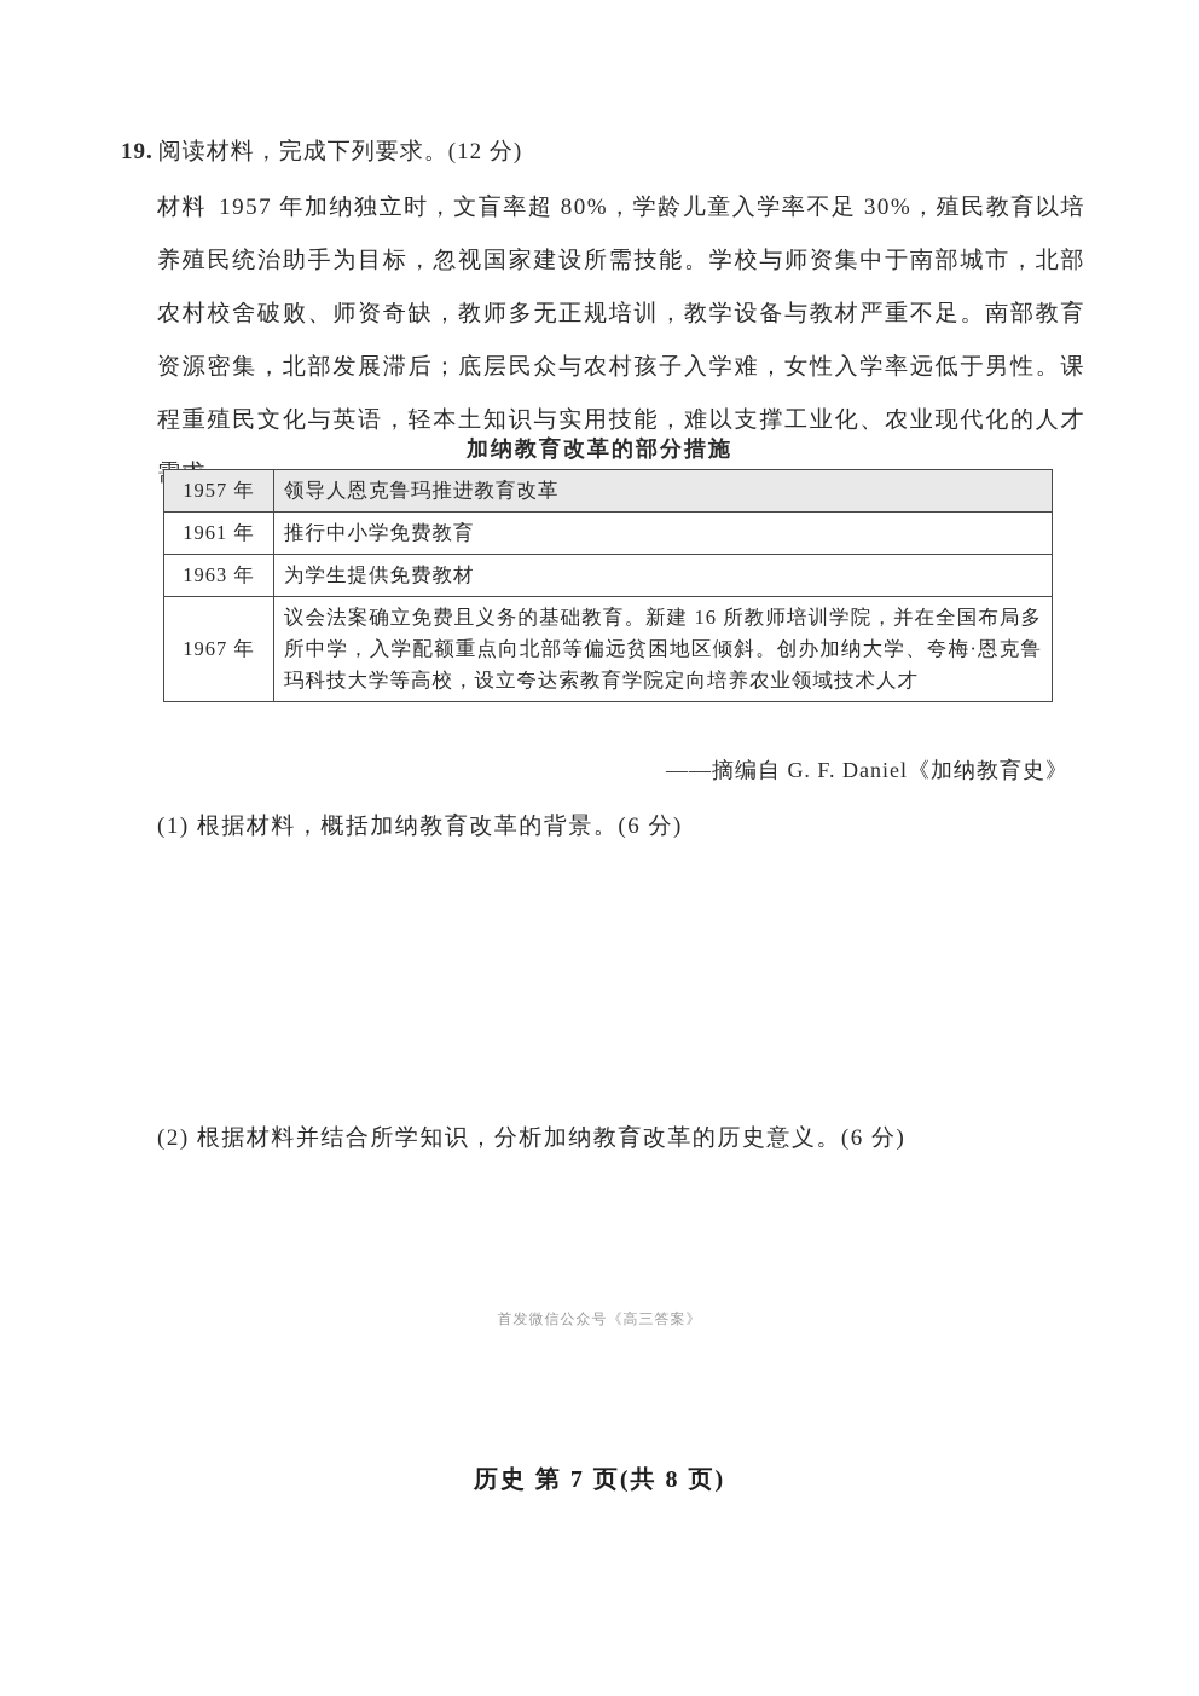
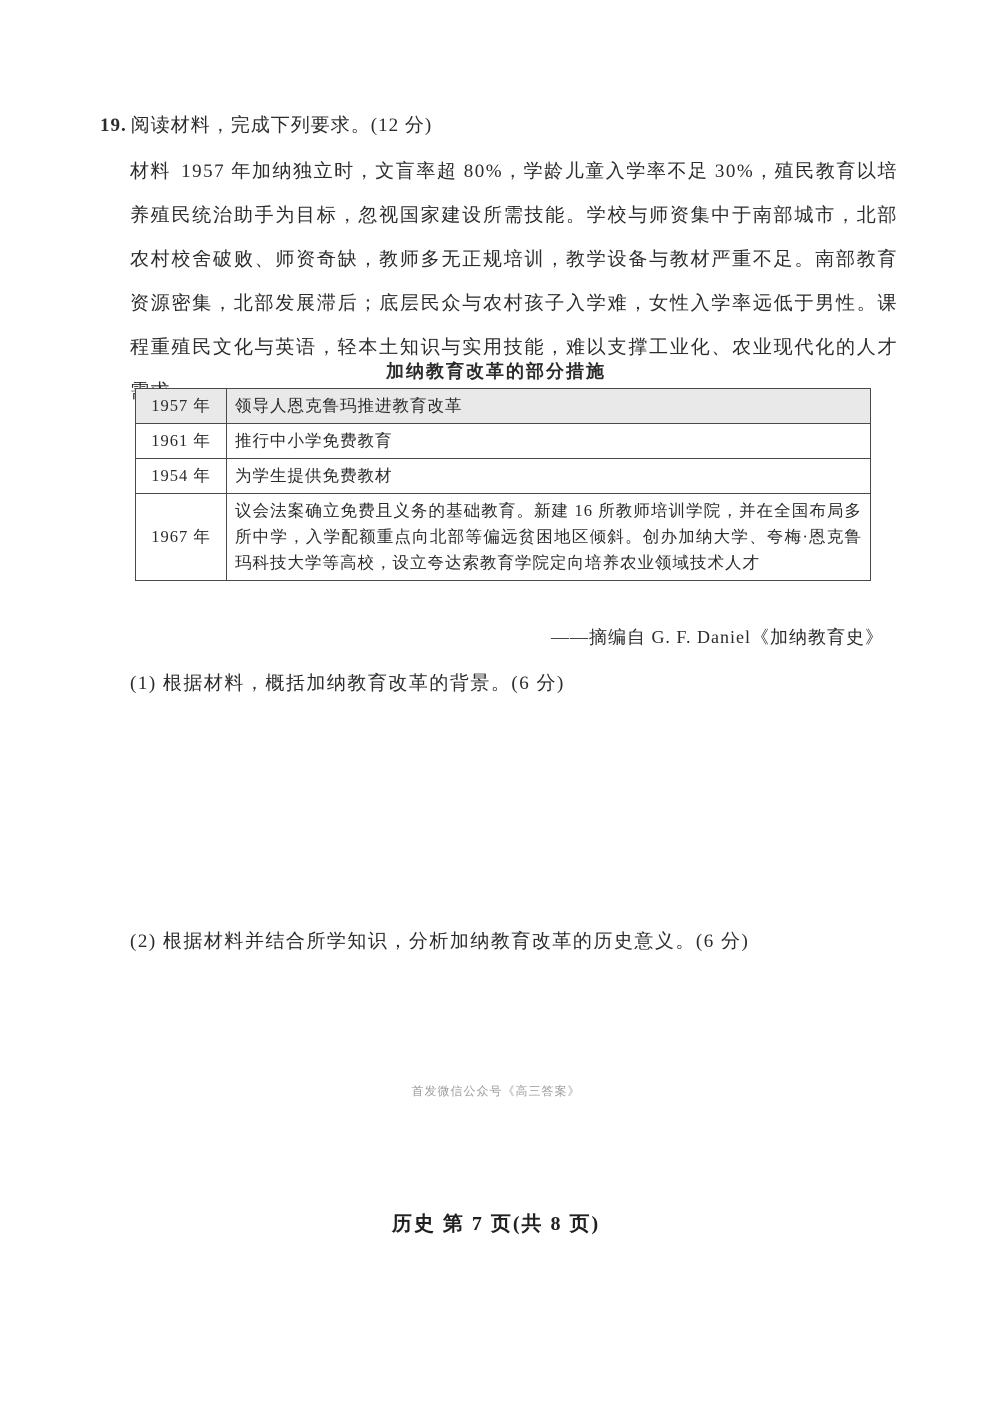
  19. 阅读材料，完成下列要求。(12 分)
  材料 1957 年加纳独立时，文盲率超 80%，学龄儿童入学率不足 30%，殖民教育以培养殖民统治助手为目标，忽视国家建设所需技能。学校与师资集中于南部城市，北部农村校舍破败、师资奇缺，教师多无正规培训，教学设备与教材严重不足。南部教育资源密集，北部发展滞后；底层民众与农村孩子入学难，女性入学率远低于男性。课程重殖民文化与英语，轻本土知识与实用技能，难以支撑工业化、农业现代化的人才
  加纳教育改革的部分措施
  1957 年	领导人恩克鲁玛推进教育改革
  1961 年	推行中小学免费教育
- 1963 年	为学生提供免费教材
+ 1954 年	为学生提供免费教材
  1967 年	议会法案确立免费且义务的基础教育。新建 16 所教师培训学院，并在全国布局多所中学，入学配额重点向北部等偏远贫困地区倾斜。创办加纳大学、夸梅·恩克鲁玛科技大学等高校，设立夸达索教育学院定向培养农业领域技术人才
  ——摘编自 G. F. Daniel《加纳教育史》
  (1) 根据材料，概括加纳教育改革的背景。(6 分)
  (2) 根据材料并结合所学知识，分析加纳教育改革的历史意义。(6 分)
  首发微信公众号《高三答案》
  历史 第 7 页(共 8 页)
